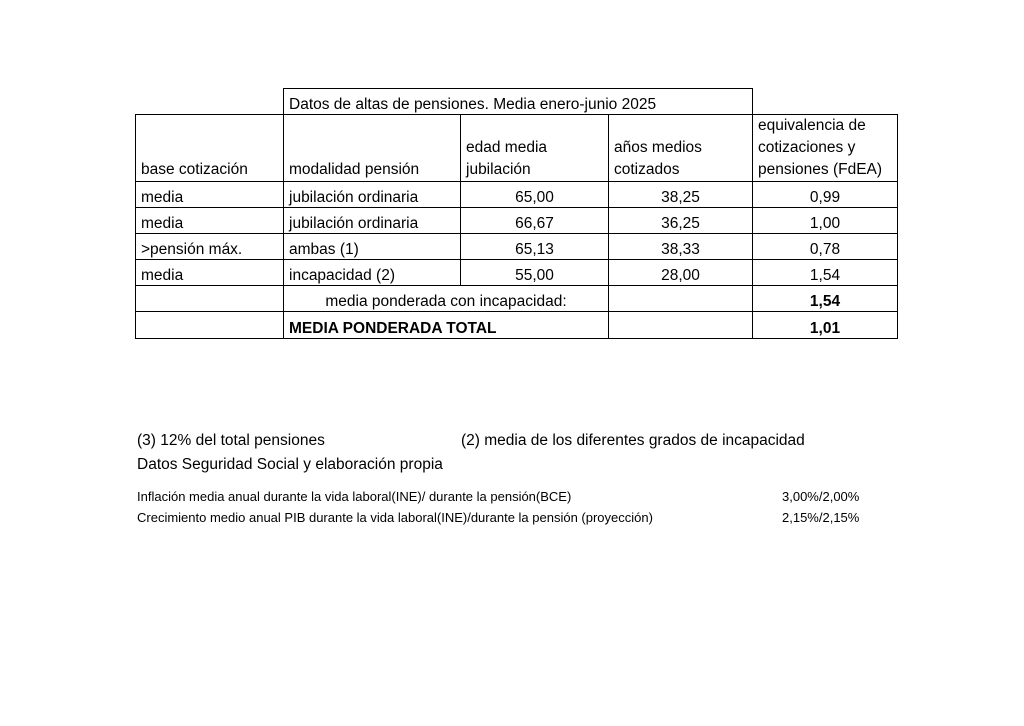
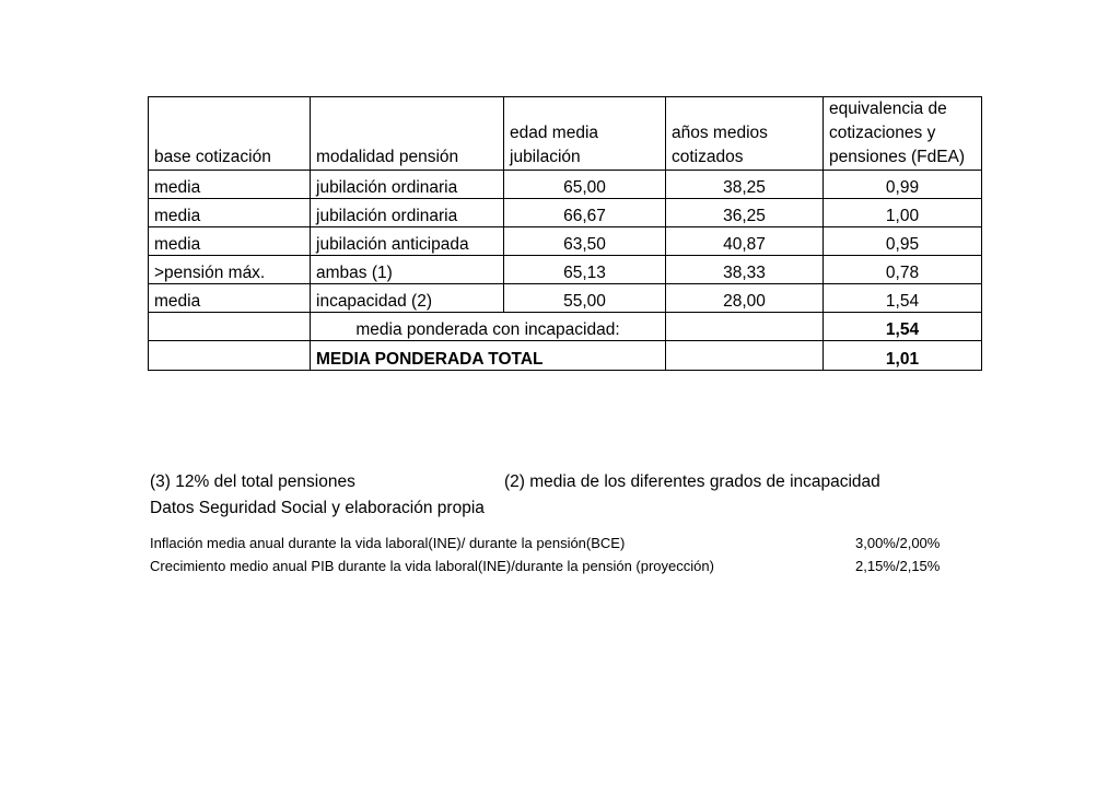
- 	Datos de altas de pensiones. Media enero-junio 2025
  base cotización	modalidad pensión	edad media jubilación	años medios cotizados	equivalencia de cotizaciones y pensiones (FdEA)
  media	jubilación ordinaria	65,00	38,25	0,99
  media	jubilación ordinaria	66,67	36,25	1,00
+ media	jubilación anticipada	63,50	40,87	0,95
  >pensión máx.	ambas (1)	65,13	38,33	0,78
  media	incapacidad (2)	55,00	28,00	1,54
  	media ponderada con incapacidad:		1,54
  	MEDIA PONDERADA TOTAL		1,01
  (3) 12% del total pensiones
  (2) media de los diferentes grados de incapacidad
  Datos Seguridad Social y elaboración propia
  Inflación media anual durante la vida laboral(INE)/ durante la pensión(BCE)
  3,00%/2,00%
  Crecimiento medio anual PIB durante la vida laboral(INE)/durante la pensión (proyección)
  2,15%/2,15%
